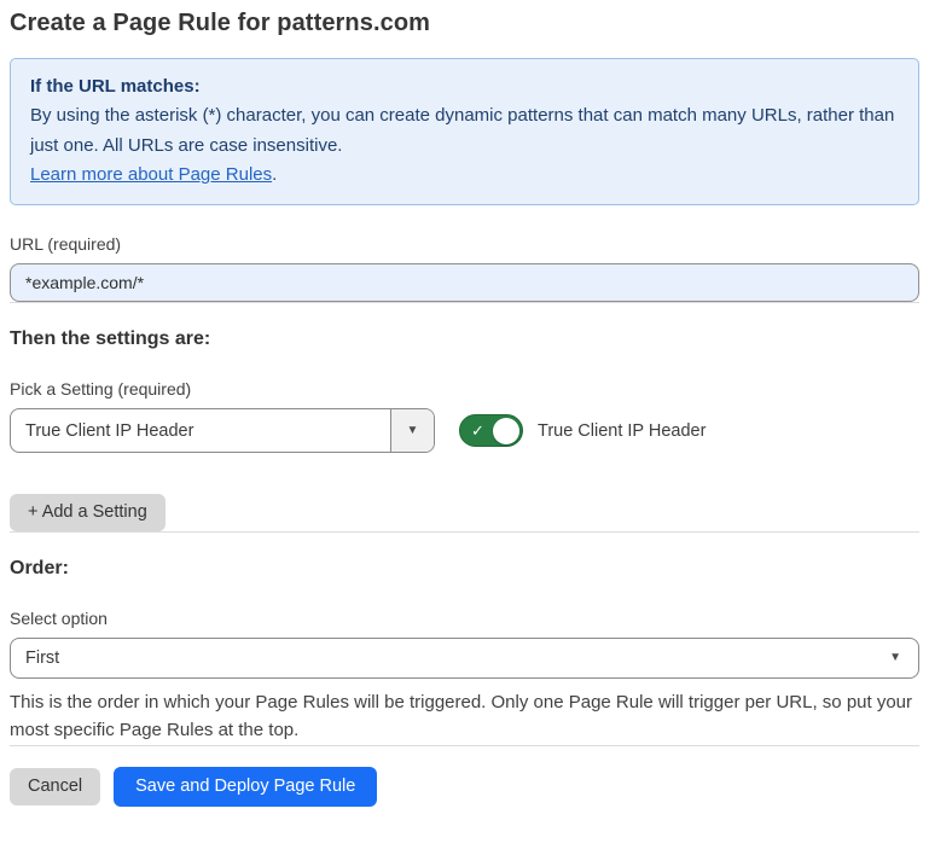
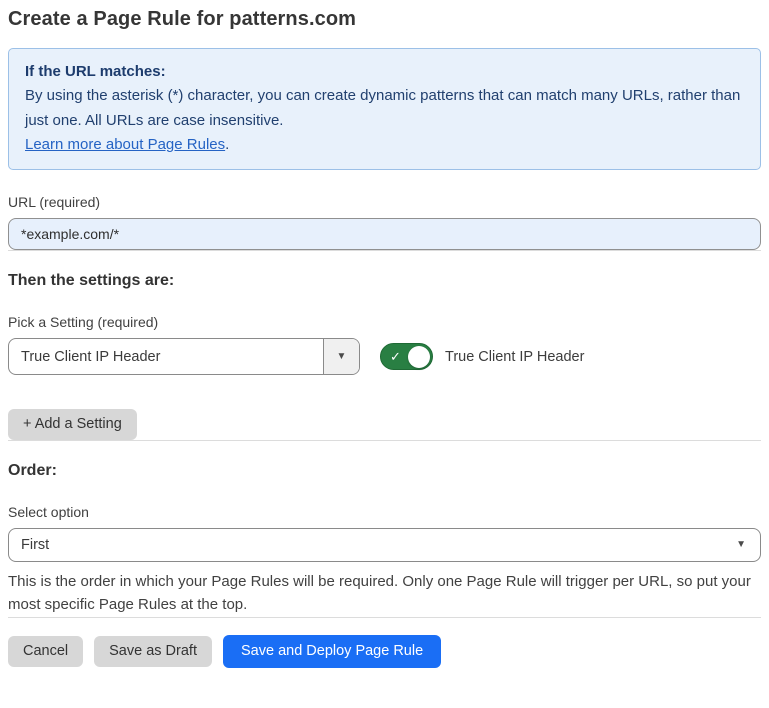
  Create a Page Rule for patterns.com
  If the URL matches:
  By using the asterisk (*) character, you can create dynamic patterns that can match many URLs, rather than just one. All URLs are case insensitive.
  Learn more about Page Rules.
  URL (required)
  *example.com/*
  Then the settings are:
  Pick a Setting (required)
  True Client IP Header
  ▼
  ✓
  True Client IP Header
  + Add a Setting
  Order:
  Select option
  First
  ▼
- This is the order in which your Page Rules will be triggered. Only one Page Rule will trigger per URL, so put your most specific Page Rules at the top.
+ This is the order in which your Page Rules will be required. Only one Page Rule will trigger per URL, so put your most specific Page Rules at the top.
  Cancel
+ Save as Draft
  Save and Deploy Page Rule
